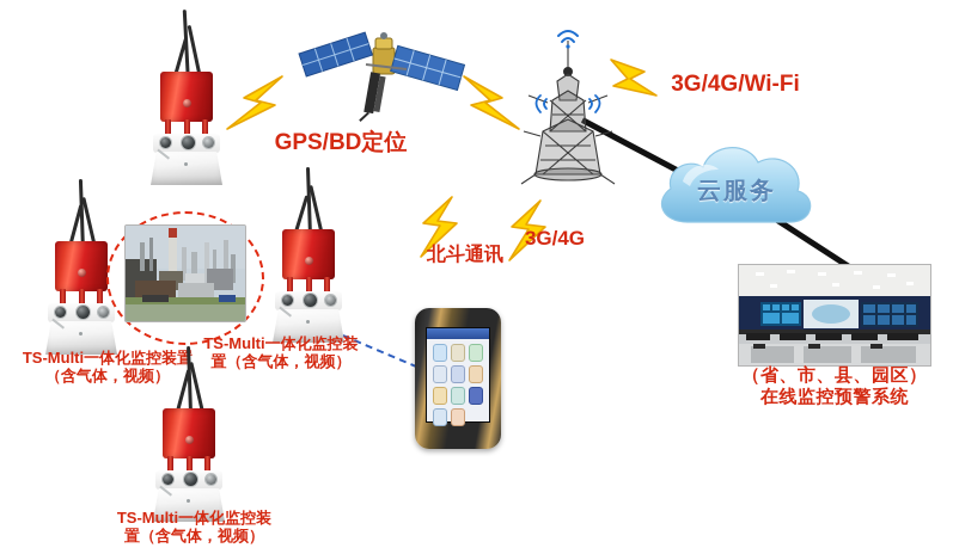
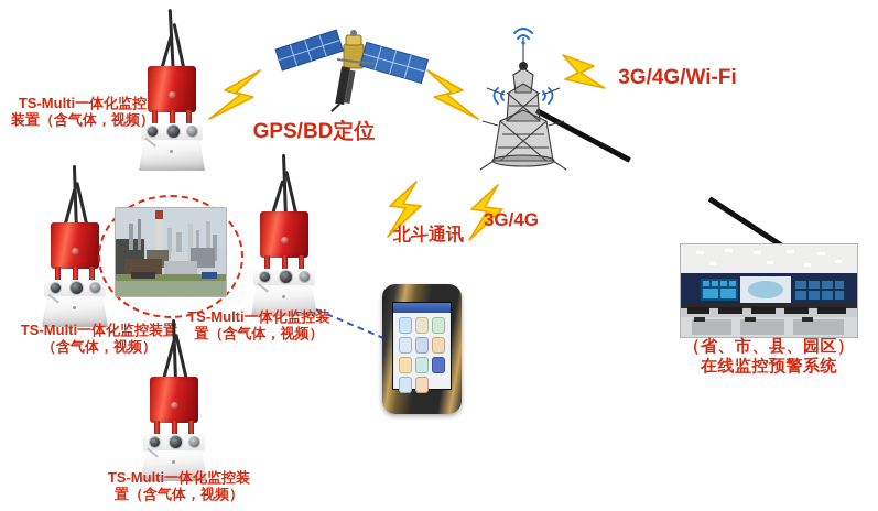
+ TS-Multi一体化监控
+ 装置（含气体，视频）
  TS-Multi一体化监控装置
  （含气体，视频）
  TS-Multi一体化监控装
  置（含气体，视频）
  TS-Multi一体化监控装
  置（含气体，视频）
- 云服务
  （省、市、县、园区）
  在线监控预警系统
  GPS/BD定位
  北斗通讯
  3G/4G
  3G/4G/Wi-Fi
